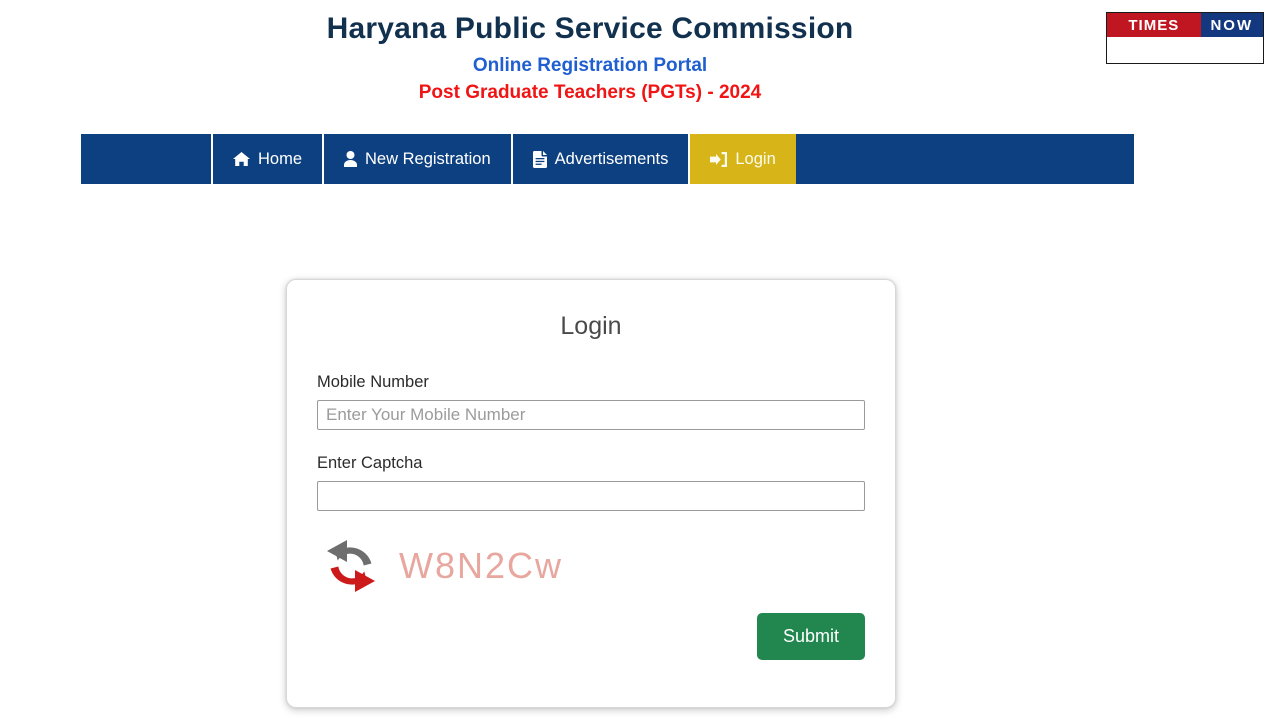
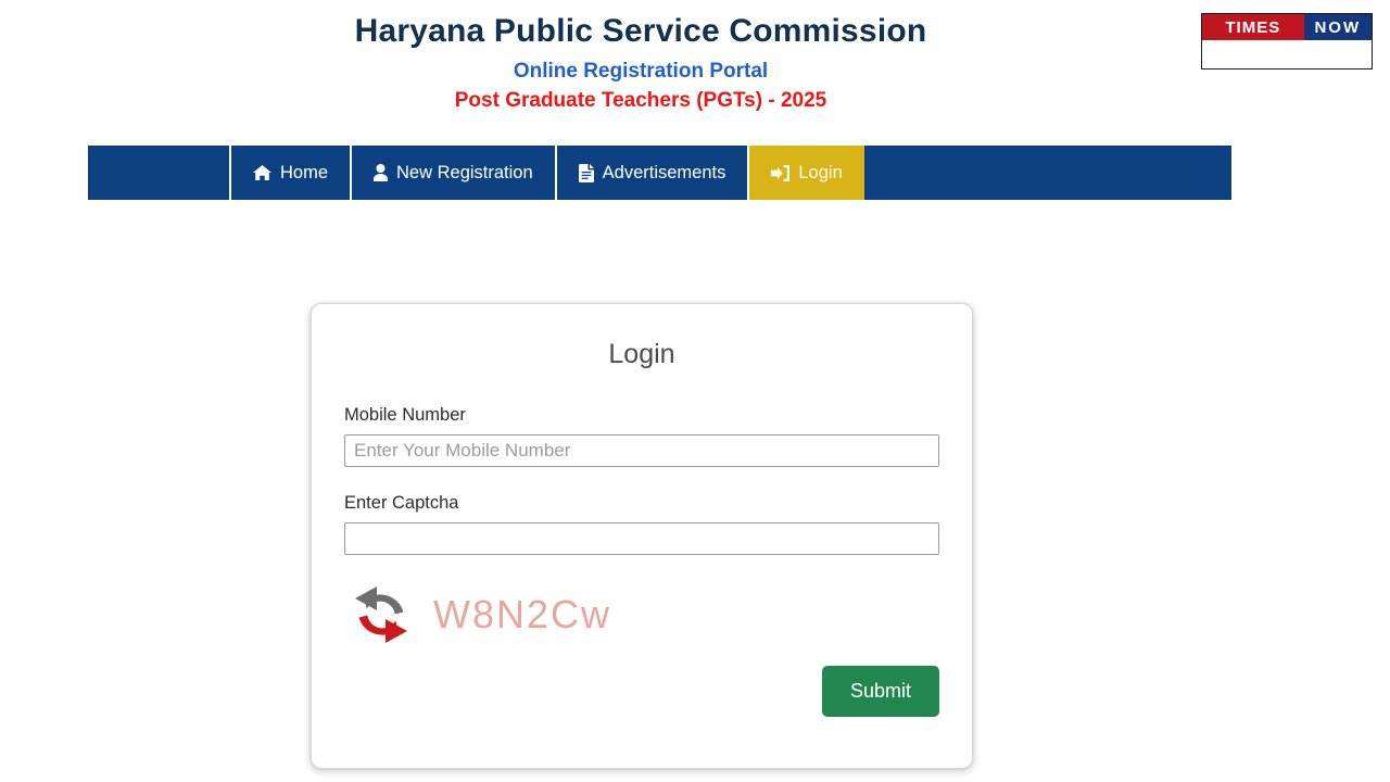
  Haryana Public Service Commission
  Online Registration Portal
- Post Graduate Teachers (PGTs) - 2024
+ Post Graduate Teachers (PGTs) - 2025
  TIMES
  NOW
  Home
  New Registration
  Advertisements
  Login
  Login
  Mobile Number
  Enter Your Mobile Number
  Enter Captcha
  W8N2Cw
  Submit
